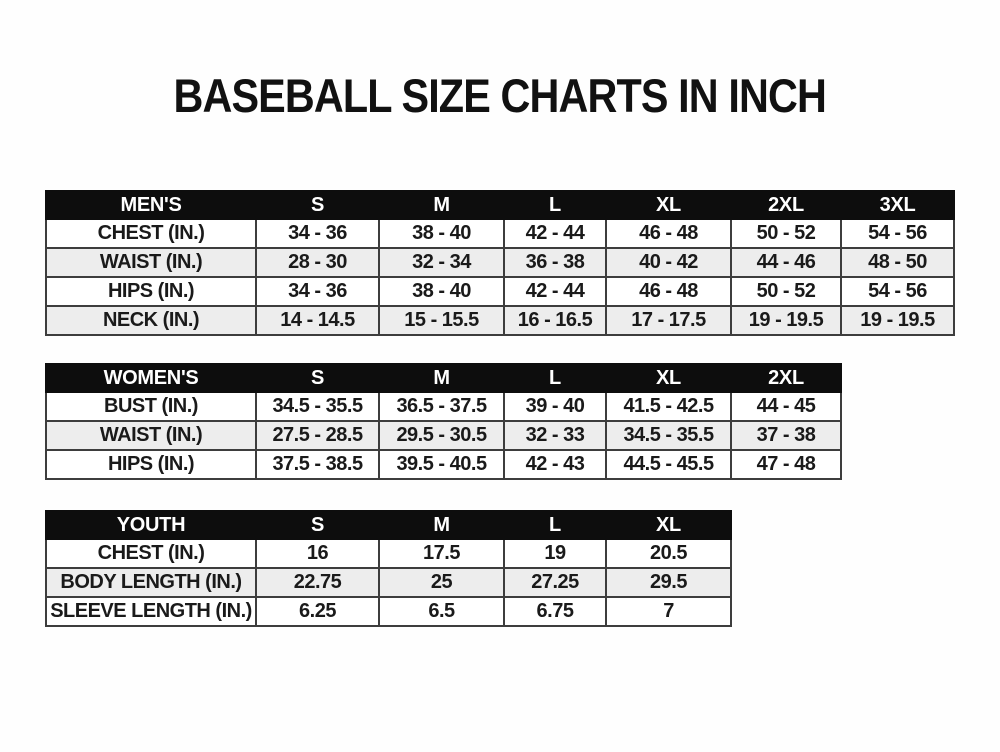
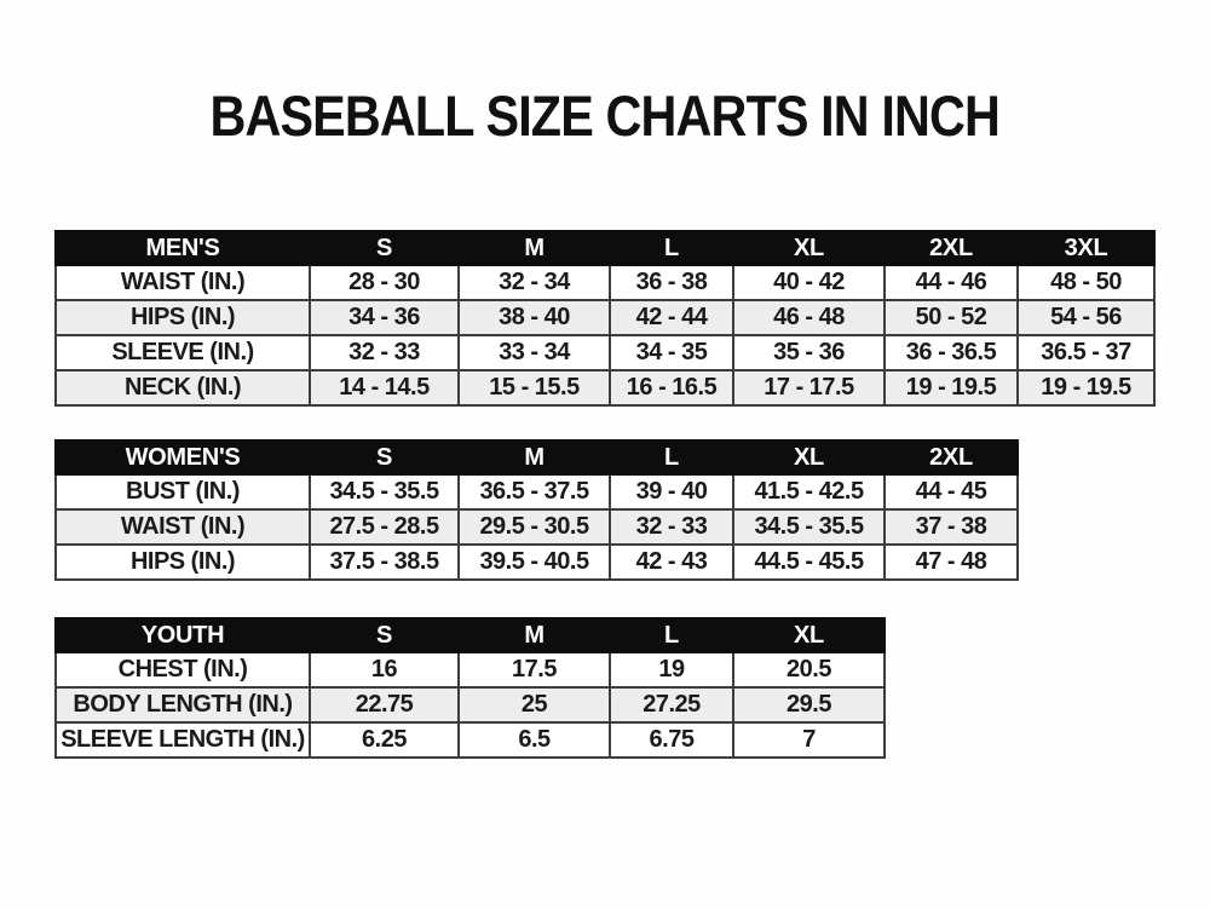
  BASEBALL SIZE CHARTS IN INCH
  MEN'S	S	M	L	XL	2XL	3XL
- CHEST (IN.)	34 - 36	38 - 40	42 - 44	46 - 48	50 - 52	54 - 56
  WAIST (IN.)	28 - 30	32 - 34	36 - 38	40 - 42	44 - 46	48 - 50
  HIPS (IN.)	34 - 36	38 - 40	42 - 44	46 - 48	50 - 52	54 - 56
+ SLEEVE (IN.)	32 - 33	33 - 34	34 - 35	35 - 36	36 - 36.5	36.5 - 37
  NECK (IN.)	14 - 14.5	15 - 15.5	16 - 16.5	17 - 17.5	19 - 19.5	19 - 19.5
  WOMEN'S	S	M	L	XL	2XL
  BUST (IN.)	34.5 - 35.5	36.5 - 37.5	39 - 40	41.5 - 42.5	44 - 45
  WAIST (IN.)	27.5 - 28.5	29.5 - 30.5	32 - 33	34.5 - 35.5	37 - 38
  HIPS (IN.)	37.5 - 38.5	39.5 - 40.5	42 - 43	44.5 - 45.5	47 - 48
  YOUTH	S	M	L	XL
  CHEST (IN.)	16	17.5	19	20.5
  BODY LENGTH (IN.)	22.75	25	27.25	29.5
  SLEEVE LENGTH (IN.)	6.25	6.5	6.75	7
